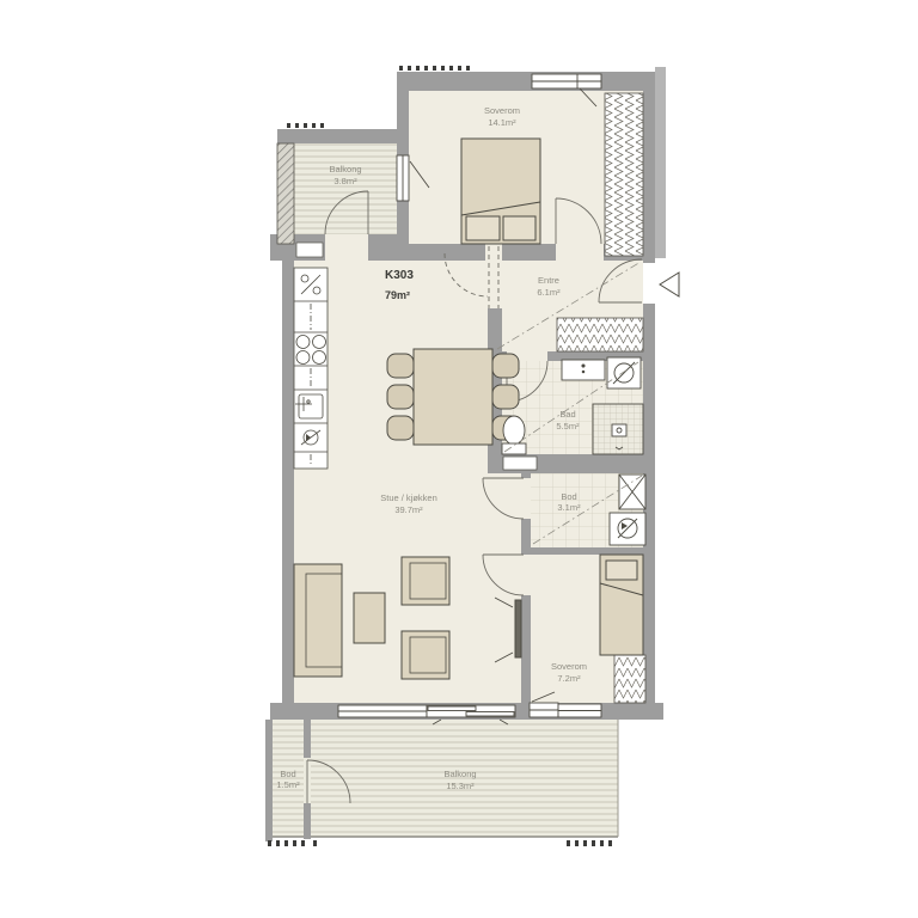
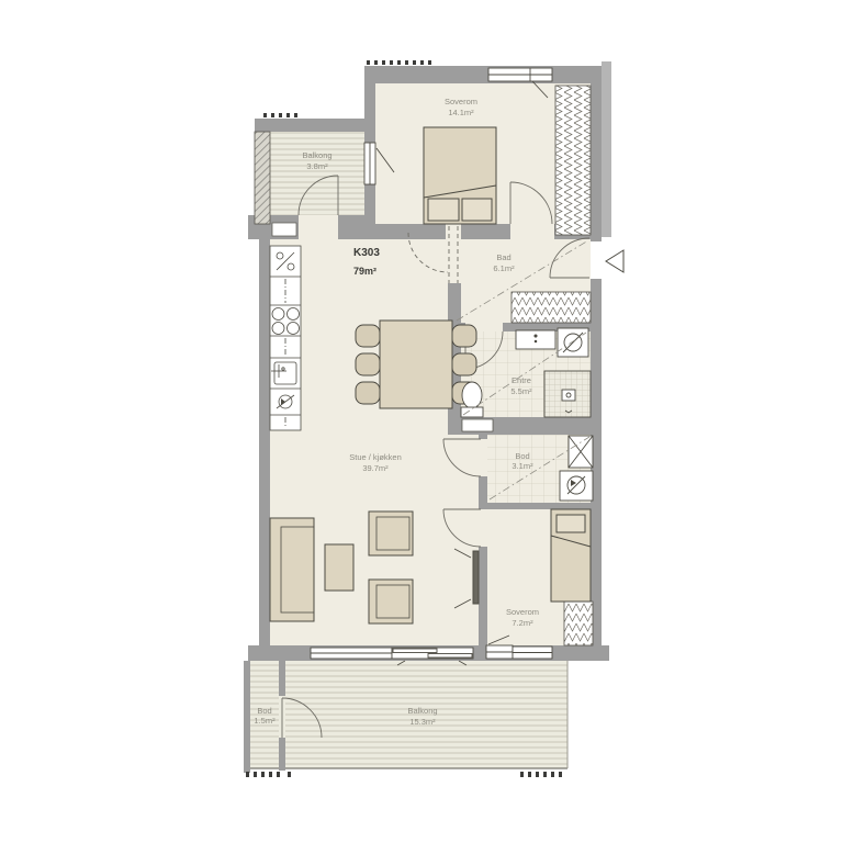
  K303
  79m²
  Soverom
  14.1m²
  Balkong
  3.8m²
- Entre
+ Bad
  6.1m²
- Bad
+ Entre
  5.5m²
  Bod
  3.1m²
  Stue / kjøkken
  39.7m²
  Soverom
  7.2m²
  Bod
  1.5m²
  Balkong
  15.3m²
